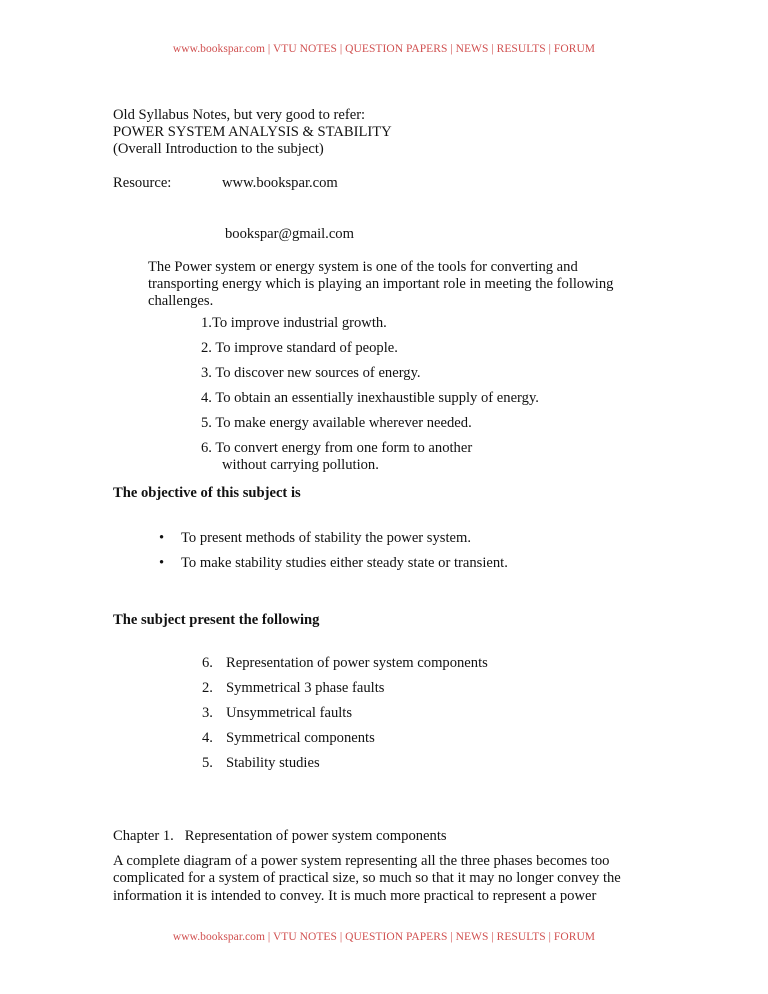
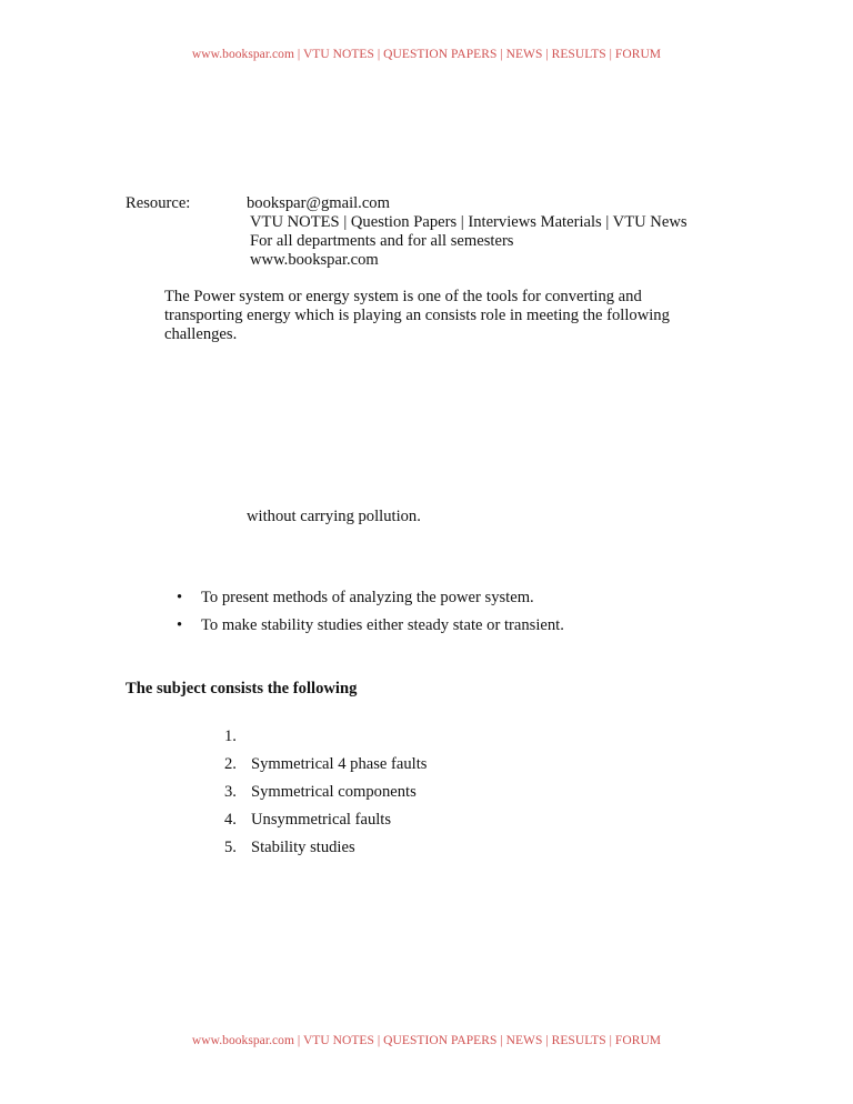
  www.bookspar.com | VTU NOTES | QUESTION PAPERS | NEWS | RESULTS | FORUM
- Old Syllabus Notes, but very good to refer:
- POWER SYSTEM ANALYSIS & STABILITY
- (Overall Introduction to the subject)
  Resource:
- www.bookspar.com
+ bookspar@gmail.com
+ VTU NOTES | Question Papers | Interviews Materials | VTU News
+ For all departments and for all semesters
- bookspar@gmail.com
+ www.bookspar.com
- The Power system or energy system is one of the tools for converting and transporting energy which is playing an important role in meeting the following challenges.
+ The Power system or energy system is one of the tools for converting and transporting energy which is playing an consists role in meeting the following challenges.
- 1.To improve industrial growth.
- 2. To improve standard of people.
- 3. To discover new sources of energy.
- 4. To obtain an essentially inexhaustible supply of energy.
- 5. To make energy available wherever needed.
- 6. To convert energy from one form to another
  without carrying pollution.
- The objective of this subject is
  •
- To present methods of stability the power system.
+ To present methods of analyzing the power system.
  •
  To make stability studies either steady state or transient.
- The subject present the following
+ The subject consists the following
- 6.
+ 1.
- Representation of power system components
  2.
- Symmetrical 3 phase faults
+ Symmetrical 4 phase faults
  3.
- Unsymmetrical faults
+ Symmetrical components
  4.
- Symmetrical components
+ Unsymmetrical faults
  5.
  Stability studies
- Chapter 1. Representation of power system components
- A complete diagram of a power system representing all the three phases becomes too complicated for a system of practical size, so much so that it may no longer convey the information it is intended to convey. It is much more practical to represent a power
  www.bookspar.com | VTU NOTES | QUESTION PAPERS | NEWS | RESULTS | FORUM
